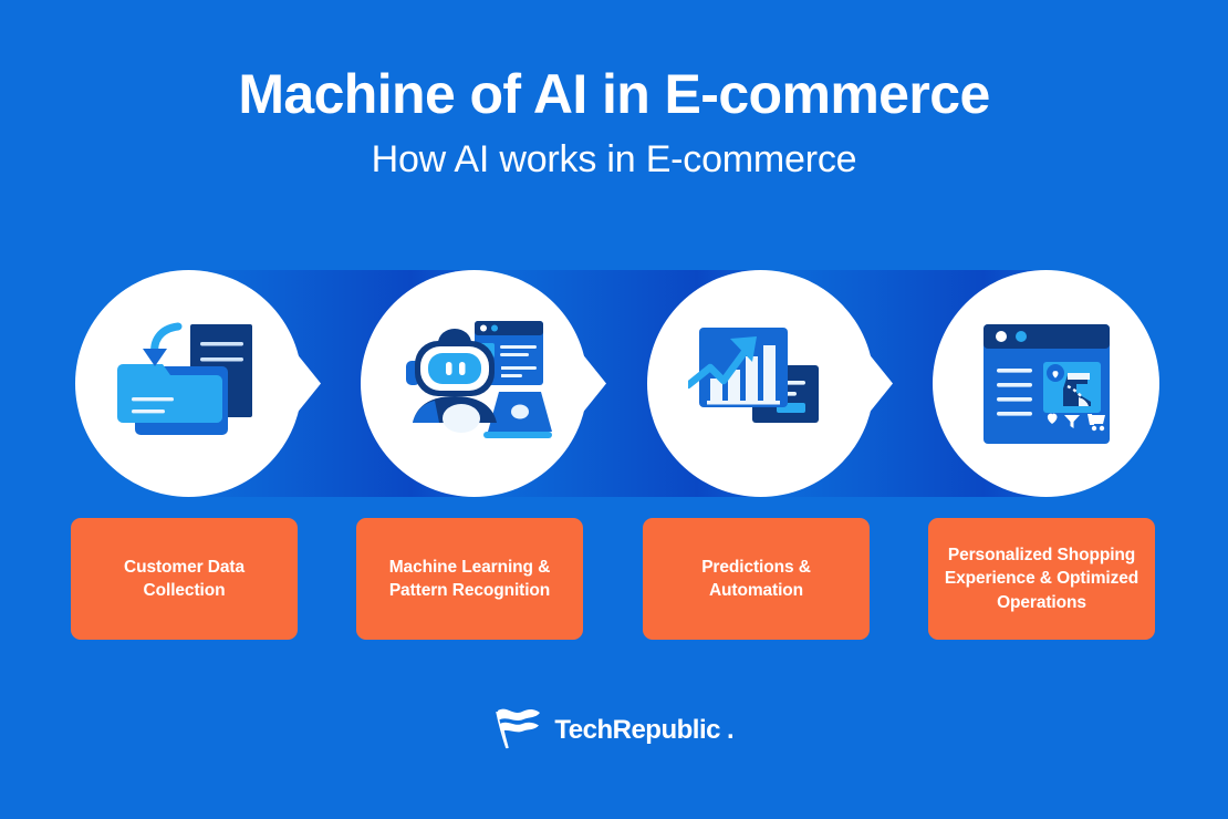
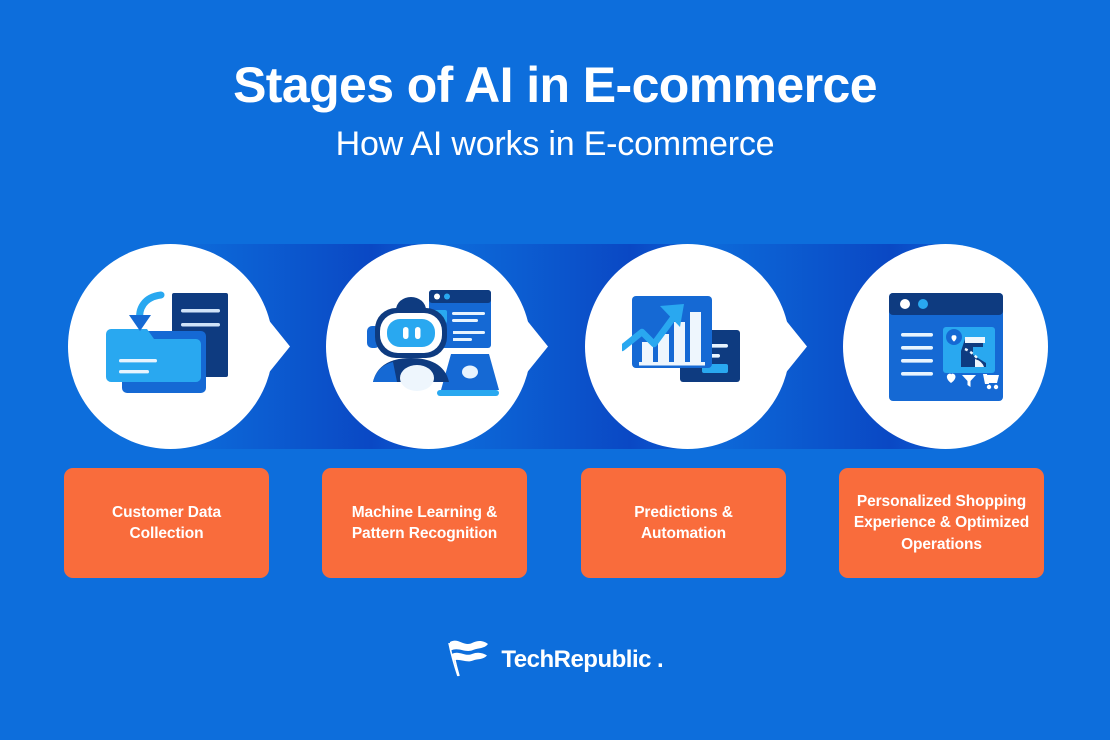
- Machine of AI in E-commerce
+ Stages of AI in E-commerce
  How AI works in E-commerce
  Customer Data
  Collection
  Machine Learning &
  Pattern Recognition
  Predictions &
  Automation
  Personalized Shopping
  Experience & Optimized
  Operations
  TechRepublic
  .
